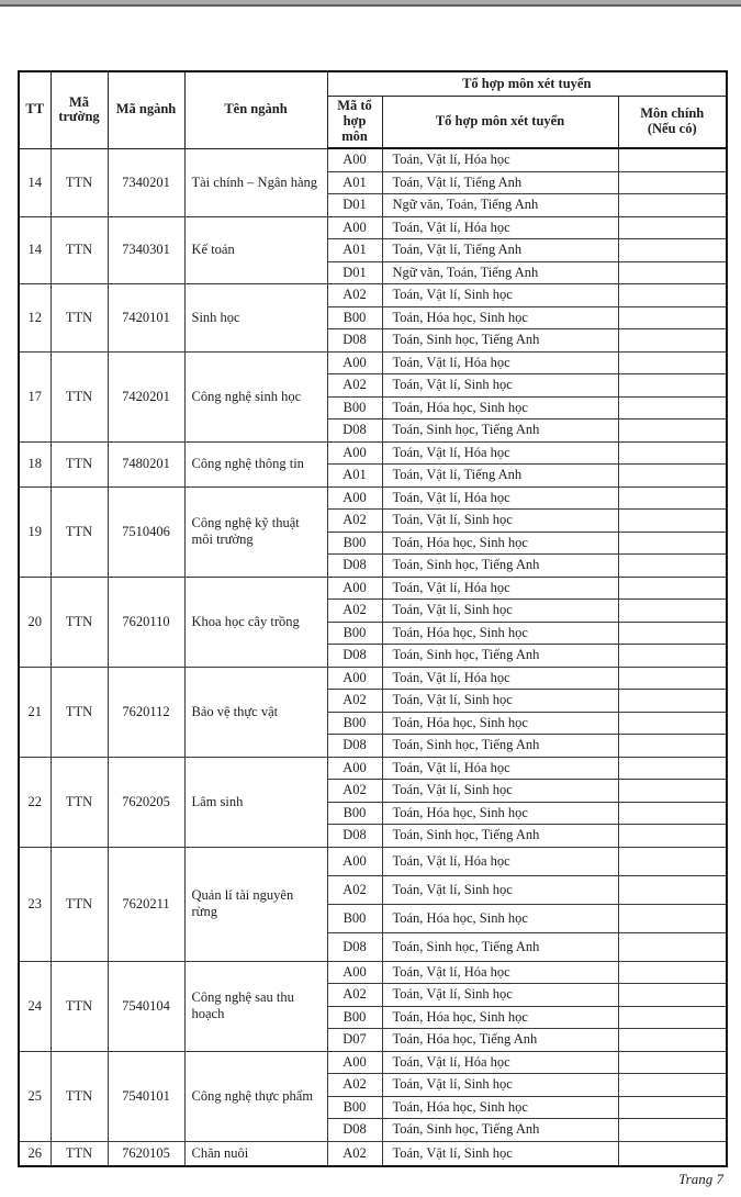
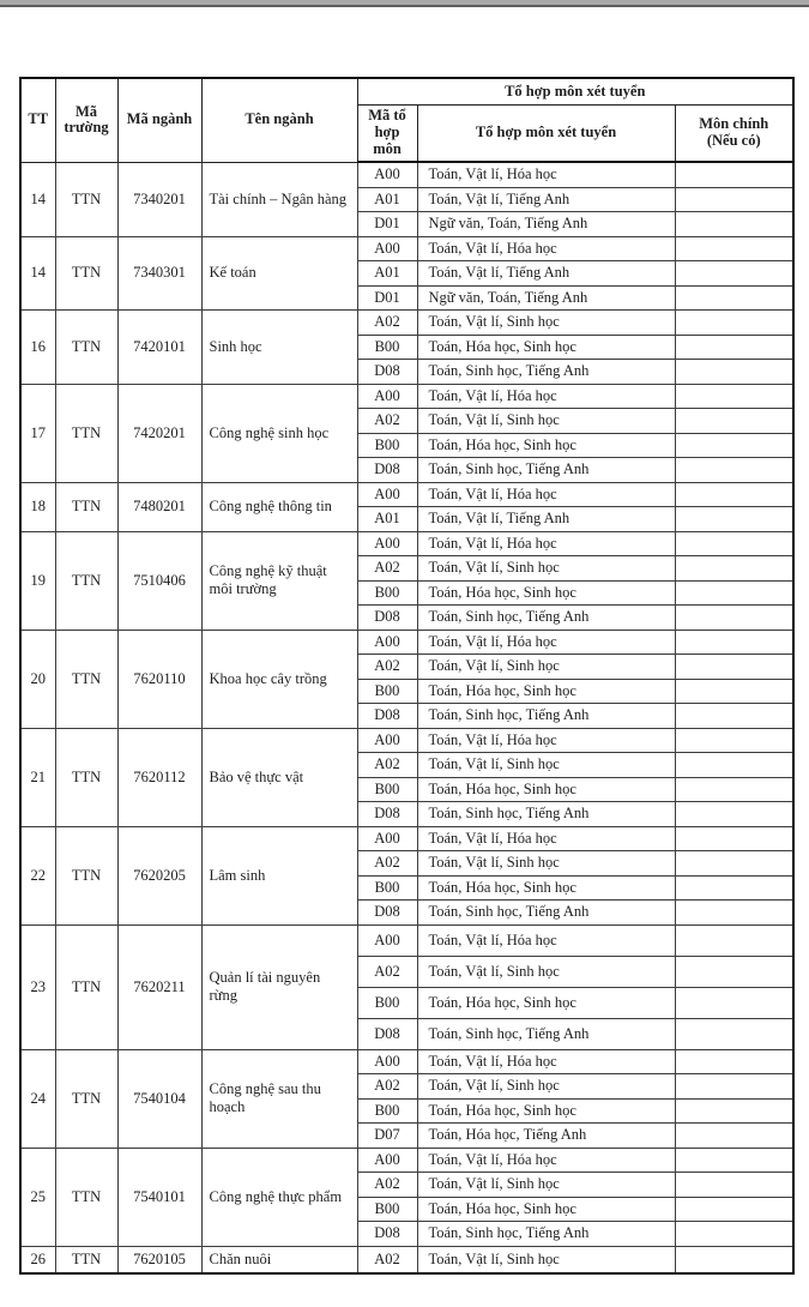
  TT	Mã trường	Mã ngành	Tên ngành	Tổ hợp môn xét tuyển
  Mã tổ hợp môn	Tổ hợp môn xét tuyển	Môn chính (Nếu có)
  14	TTN	7340201	Tài chính – Ngân hàng	A00	Toán, Vật lí, Hóa học
  A01	Toán, Vật lí, Tiếng Anh
  D01	Ngữ văn, Toán, Tiếng Anh
  14	TTN	7340301	Kế toán	A00	Toán, Vật lí, Hóa học
  A01	Toán, Vật lí, Tiếng Anh
  D01	Ngữ văn, Toán, Tiếng Anh
- 12	TTN	7420101	Sinh học	A02	Toán, Vật lí, Sinh học
+ 16	TTN	7420101	Sinh học	A02	Toán, Vật lí, Sinh học
  B00	Toán, Hóa học, Sinh học
  D08	Toán, Sinh học, Tiếng Anh
  17	TTN	7420201	Công nghệ sinh học	A00	Toán, Vật lí, Hóa học
  A02	Toán, Vật lí, Sinh học
  B00	Toán, Hóa học, Sinh học
  D08	Toán, Sinh học, Tiếng Anh
  18	TTN	7480201	Công nghệ thông tin	A00	Toán, Vật lí, Hóa học
  A01	Toán, Vật lí, Tiếng Anh
  19	TTN	7510406	Công nghệ kỹ thuật môi trường	A00	Toán, Vật lí, Hóa học
  A02	Toán, Vật lí, Sinh học
  B00	Toán, Hóa học, Sinh học
  D08	Toán, Sinh học, Tiếng Anh
  20	TTN	7620110	Khoa học cây trồng	A00	Toán, Vật lí, Hóa học
  A02	Toán, Vật lí, Sinh học
  B00	Toán, Hóa học, Sinh học
  D08	Toán, Sinh học, Tiếng Anh
  21	TTN	7620112	Bảo vệ thực vật	A00	Toán, Vật lí, Hóa học
  A02	Toán, Vật lí, Sinh học
  B00	Toán, Hóa học, Sinh học
  D08	Toán, Sinh học, Tiếng Anh
  22	TTN	7620205	Lâm sinh	A00	Toán, Vật lí, Hóa học
  A02	Toán, Vật lí, Sinh học
  B00	Toán, Hóa học, Sinh học
  D08	Toán, Sinh học, Tiếng Anh
  23	TTN	7620211	Quản lí tài nguyên rừng	A00	Toán, Vật lí, Hóa học
  A02	Toán, Vật lí, Sinh học
  B00	Toán, Hóa học, Sinh học
  D08	Toán, Sinh học, Tiếng Anh
  24	TTN	7540104	Công nghệ sau thu hoạch	A00	Toán, Vật lí, Hóa học
  A02	Toán, Vật lí, Sinh học
  B00	Toán, Hóa học, Sinh học
  D07	Toán, Hóa học, Tiếng Anh
  25	TTN	7540101	Công nghệ thực phẩm	A00	Toán, Vật lí, Hóa học
  A02	Toán, Vật lí, Sinh học
  B00	Toán, Hóa học, Sinh học
  D08	Toán, Sinh học, Tiếng Anh
  26	TTN	7620105	Chăn nuôi	A02	Toán, Vật lí, Sinh học
- Trang 7
